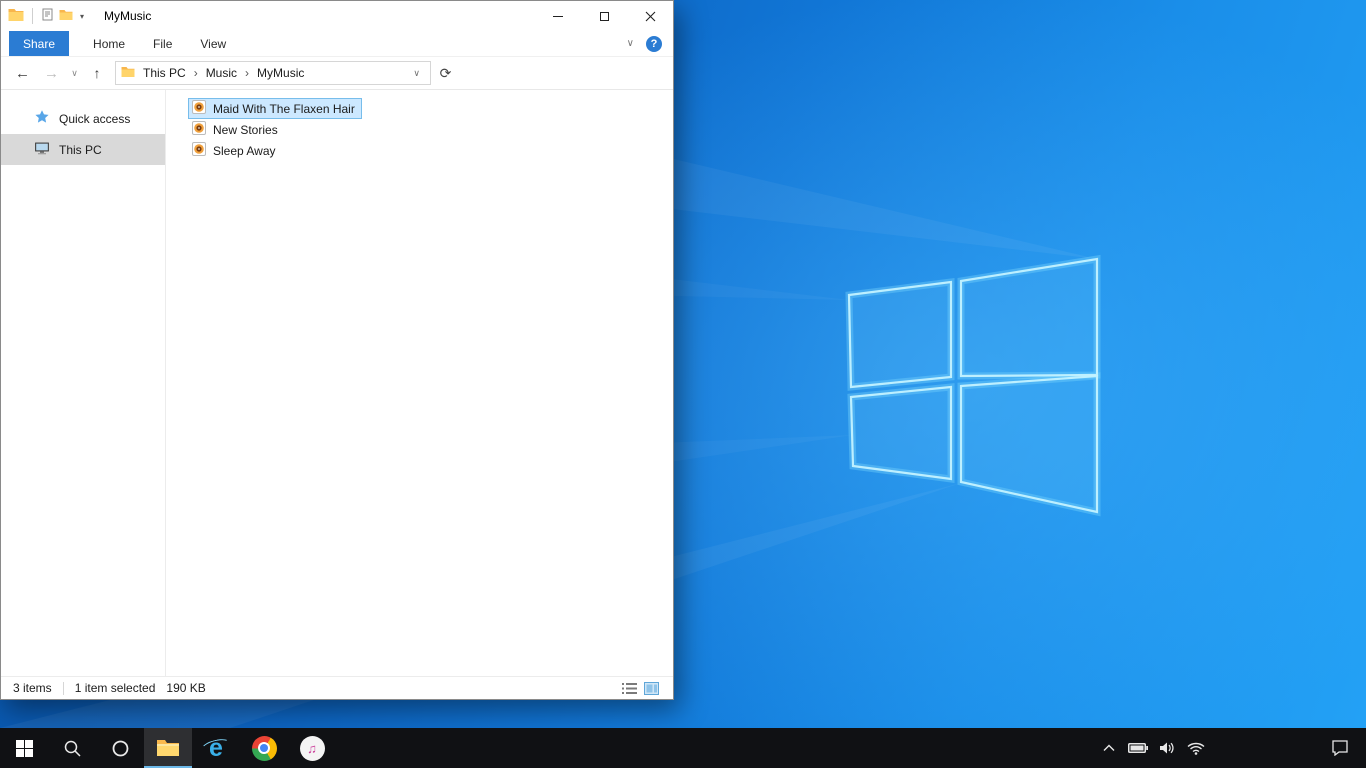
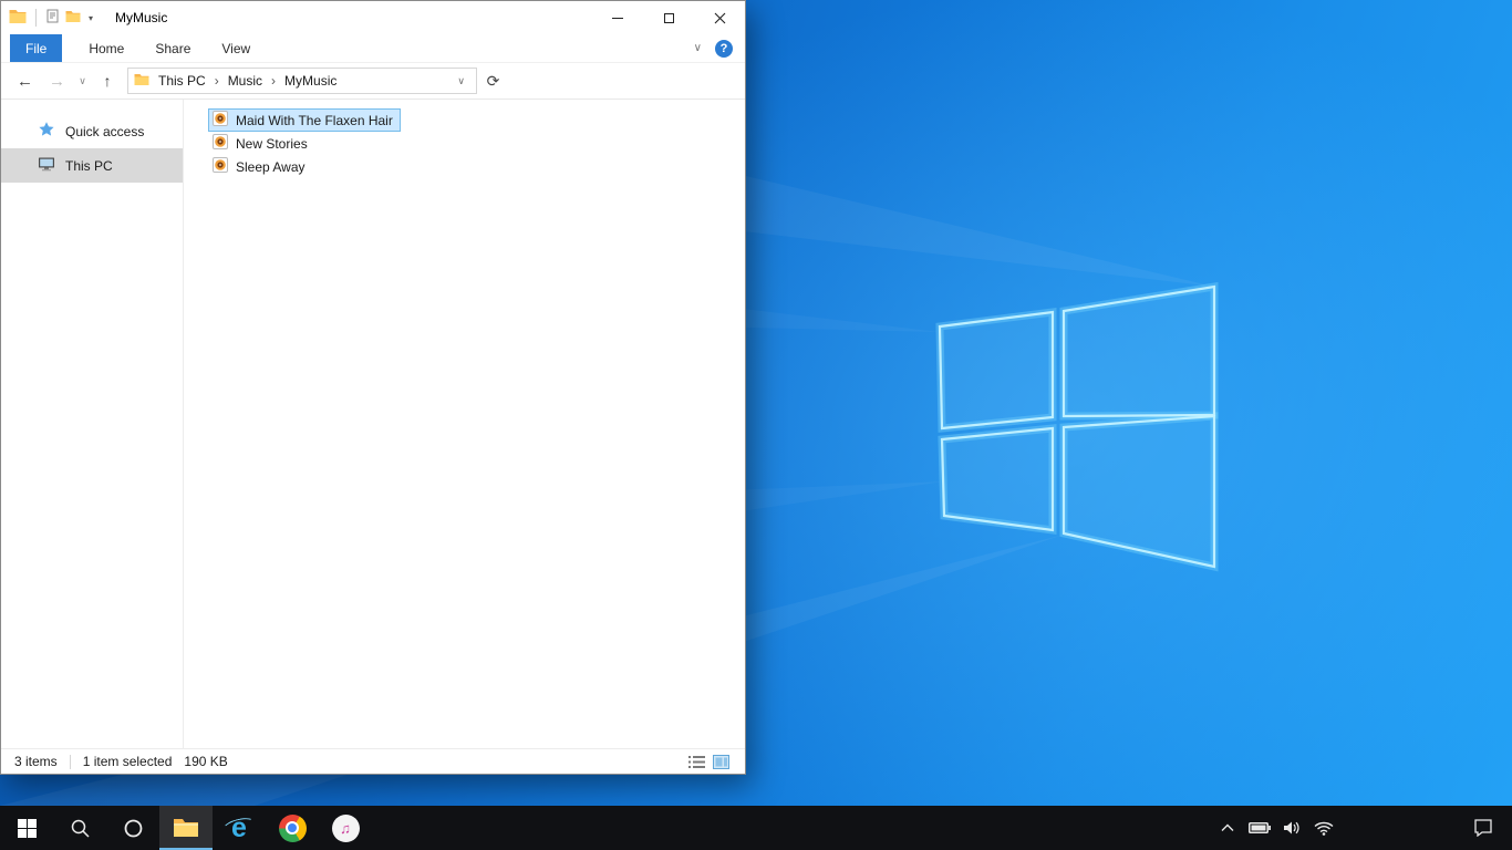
  ▾
  MyMusic
- Share
+ File
  Home
- File
+ Share
  View
  ∨
  ?
  ←
  →
  ∨
  ↑
  This PC
  ›
  Music
  ›
  MyMusic
  ∨
  ⟳
  Quick access
  This PC
  Maid With The Flaxen Hair
  New Stories
  Sleep Away
  3 items
  1 item selected
  190 KB
  e
  ♫
